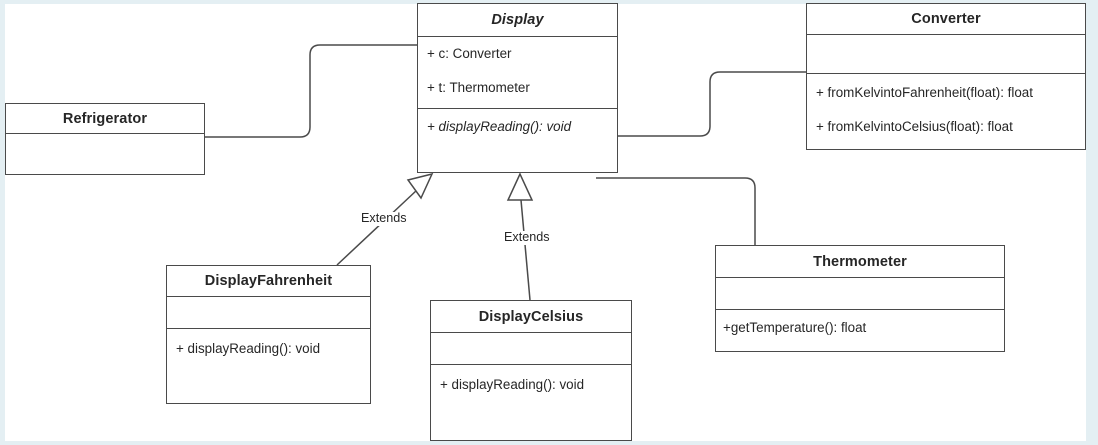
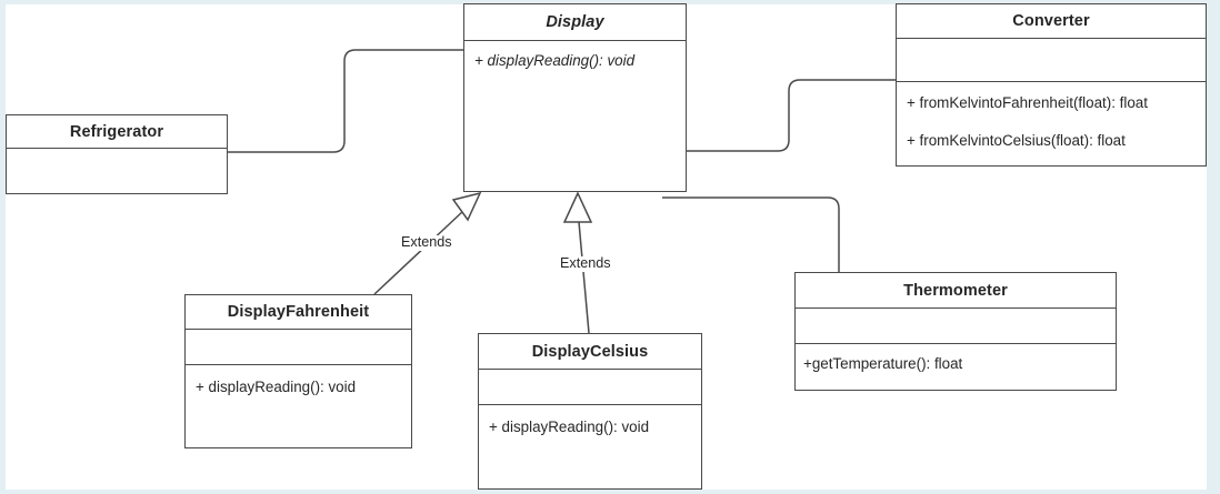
  Extends
  Extends
  Refrigerator
  Display
- + c: Converter
- + t: Thermometer
  + displayReading(): void
  Converter
  + fromKelvintoFahrenheit(float): float
  + fromKelvintoCelsius(float): float
  Thermometer
  +getTemperature(): float
  DisplayFahrenheit
  + displayReading(): void
  DisplayCelsius
  + displayReading(): void
